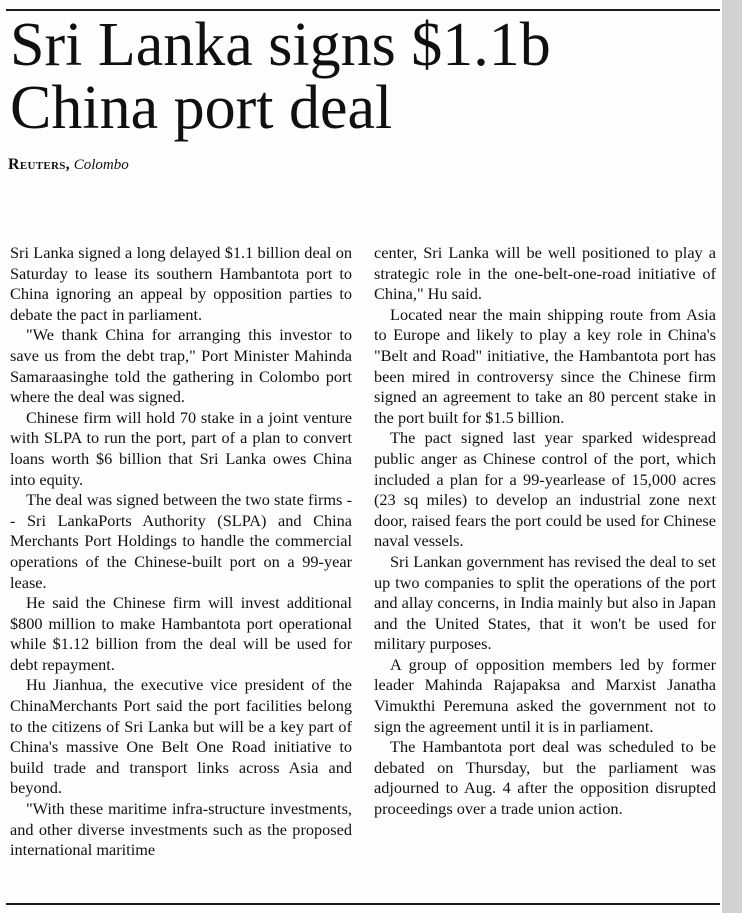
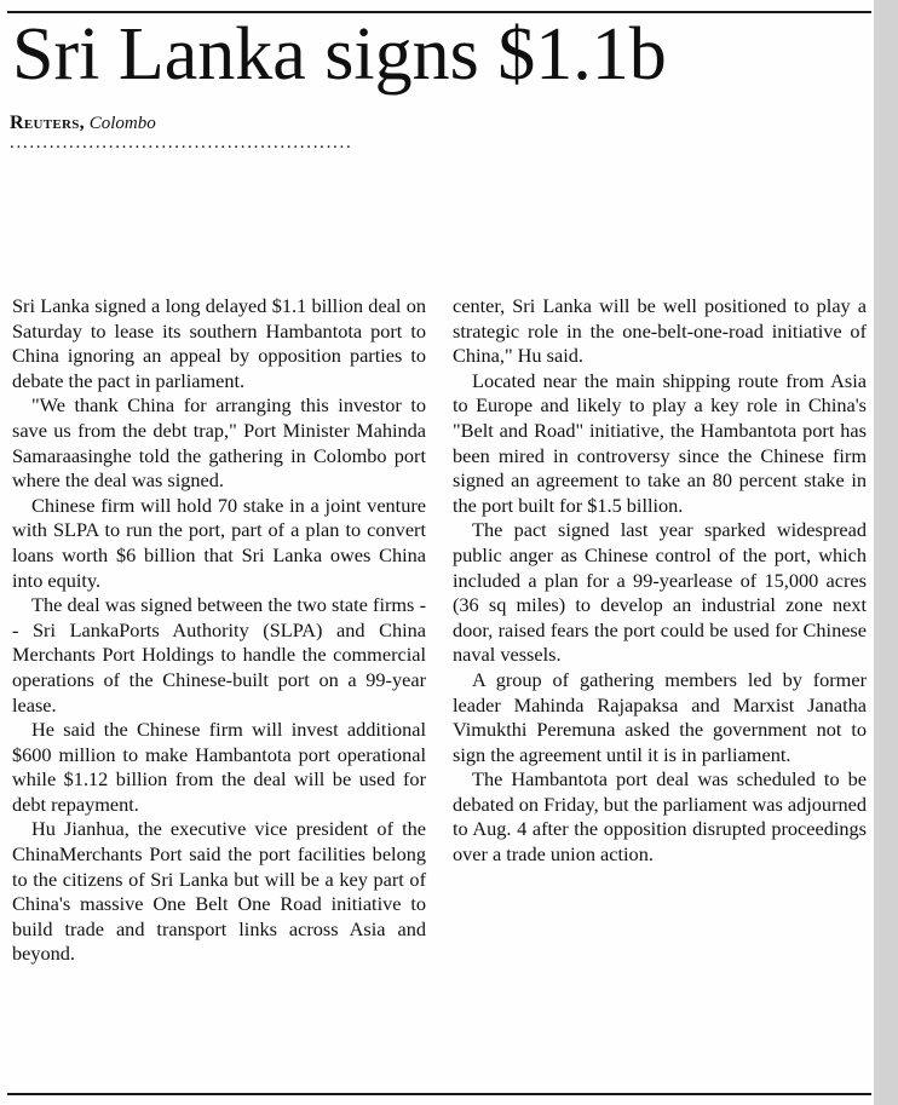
  Sri Lanka signs $1.1b
- China port deal
  Reuters, Colombo
+ ....................................................
  Sri Lanka signed a long delayed $1.1 billion deal on Saturday to lease its southern Hambantota port to China ignoring an appeal by opposition parties to debate the pact in parliament.
  "We thank China for arranging this investor to save us from the debt trap," Port Minister Mahinda Samaraasinghe told the gathering in Colombo port where the deal was signed.
  Chinese firm will hold 70 stake in a joint venture with SLPA to run the port, part of a plan to convert loans worth $6 billion that Sri Lanka owes China into equity.
  The deal was signed between the two state firms -- Sri LankaPorts Authority (SLPA) and China Merchants Port Holdings to handle the commercial operations of the Chinese-built port on a 99-year lease.
- He said the Chinese firm will invest additional $800 million to make Hambantota port operational while $1.12 billion from the deal will be used for debt repayment.
+ He said the Chinese firm will invest additional $600 million to make Hambantota port operational while $1.12 billion from the deal will be used for debt repayment.
  Hu Jianhua, the executive vice president of the ChinaMerchants Port said the port facilities belong to the citizens of Sri Lanka but will be a key part of China's massive One Belt One Road initiative to build trade and transport links across Asia and beyond.
- "With these maritime infra-structure investments, and other diverse investments such as the proposed international maritime
  center, Sri Lanka will be well positioned to play a strategic role in the one-belt-one-road initiative of China," Hu said.
  Located near the main shipping route from Asia to Europe and likely to play a key role in China's "Belt and Road" initiative, the Hambantota port has been mired in controversy since the Chinese firm signed an agreement to take an 80 percent stake in the port built for $1.5 billion.
- The pact signed last year sparked widespread public anger as Chinese control of the port, which included a plan for a 99-yearlease of 15,000 acres (23 sq miles) to develop an industrial zone next door, raised fears the port could be used for Chinese naval vessels.
+ The pact signed last year sparked widespread public anger as Chinese control of the port, which included a plan for a 99-yearlease of 15,000 acres (36 sq miles) to develop an industrial zone next door, raised fears the port could be used for Chinese naval vessels.
- Sri Lankan government has revised the deal to set up two companies to split the operations of the port and allay concerns, in India mainly but also in Japan and the United States, that it won't be used for military purposes.
- A group of opposition members led by former leader Mahinda Rajapaksa and Marxist Janatha Vimukthi Peremuna asked the government not to sign the agreement until it is in parliament.
+ A group of gathering members led by former leader Mahinda Rajapaksa and Marxist Janatha Vimukthi Peremuna asked the government not to sign the agreement until it is in parliament.
- The Hambantota port deal was scheduled to be debated on Thursday, but the parliament was adjourned to Aug. 4 after the opposition disrupted proceedings over a trade union action.
+ The Hambantota port deal was scheduled to be debated on Friday, but the parliament was adjourned to Aug. 4 after the opposition disrupted proceedings over a trade union action.
